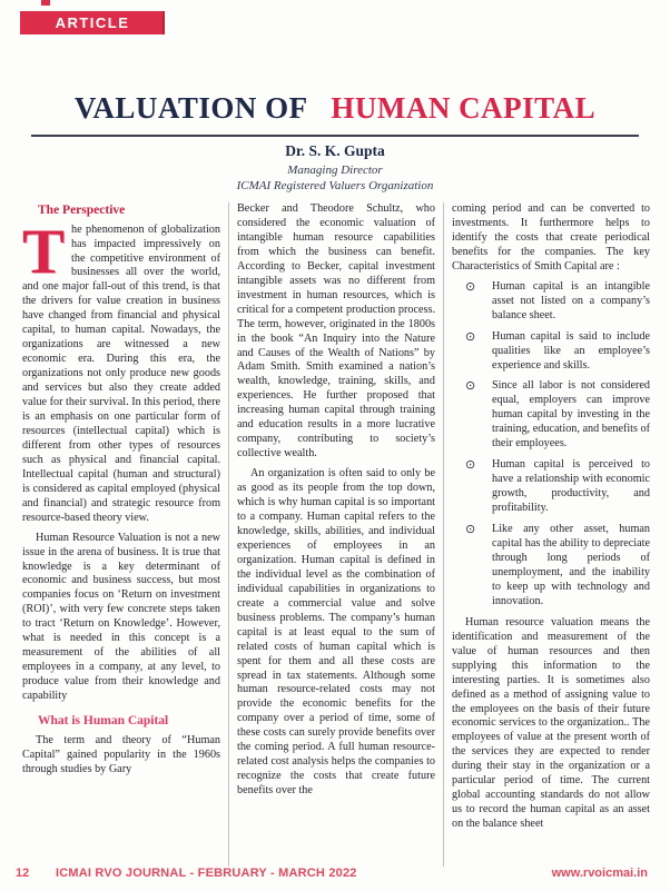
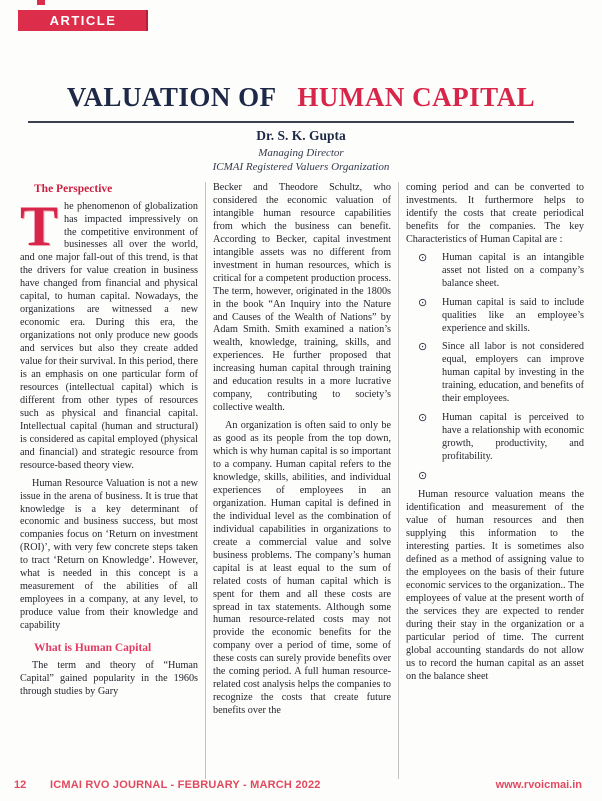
  ARTICLE
  VALUATION OF HUMAN CAPITAL
  Dr. S. K. Gupta
  Managing Director
  ICMAI Registered Valuers Organization
  The Perspective
  T
  he phenomenon of globalization has impacted impressively on the competitive environment of businesses all over the world, and one major fall-out of this trend, is that the drivers for value creation in business have changed from financial and physical capital, to human capital. Nowadays, the organizations are witnessed a new economic era. During this era, the organizations not only produce new goods and services but also they create added value for their survival. In this period, there is an emphasis on one particular form of resources (intellectual capital) which is different from other types of resources such as physical and financial capital. Intellectual capital (human and structural) is considered as capital employed (physical and financial) and strategic resource from resource-based theory view.
  Human Resource Valuation is not a new issue in the arena of business. It is true that knowledge is a key determinant of economic and business success, but most companies focus on ‘Return on investment (ROI)’, with very few concrete steps taken to tract ‘Return on Knowledge’. However, what is needed in this concept is a measurement of the abilities of all employees in a company, at any level, to produce value from their knowledge and capability
  What is Human Capital
  The term and theory of “Human Capital” gained popularity in the 1960s through studies by Gary
  Becker and Theodore Schultz, who considered the economic valuation of intangible human resource capabilities from which the business can benefit. According to Becker, capital investment intangible assets was no different from investment in human resources, which is critical for a competent production process. The term, however, originated in the 1800s in the book “An Inquiry into the Nature and Causes of the Wealth of Nations” by Adam Smith. Smith examined a nation’s wealth, knowledge, training, skills, and experiences. He further proposed that increasing human capital through training and education results in a more lucrative company, contributing to society’s collective wealth.
  An organization is often said to only be as good as its people from the top down, which is why human capital is so important to a company. Human capital refers to the knowledge, skills, abilities, and individual experiences of employees in an organization. Human capital is defined in the individual level as the combination of individual capabilities in organizations to create a commercial value and solve business problems. The company’s human capital is at least equal to the sum of related costs of human capital which is spent for them and all these costs are spread in tax statements. Although some human resource-related costs may not provide the economic benefits for the company over a period of time, some of these costs can surely provide benefits over the coming period. A full human resource-related cost analysis helps the companies to recognize the costs that create future benefits over the
- coming period and can be converted to investments. It furthermore helps to identify the costs that create periodical benefits for the companies. The key Characteristics of Smith Capital are :
+ coming period and can be converted to investments. It furthermore helps to identify the costs that create periodical benefits for the companies. The key Characteristics of Human Capital are :
  ⊙
  Human capital is an intangible asset not listed on a company’s balance sheet.
  ⊙
  Human capital is said to include qualities like an employee’s experience and skills.
  ⊙
  Since all labor is not considered equal, employers can improve human capital by investing in the training, education, and benefits of their employees.
  ⊙
  Human capital is perceived to have a relationship with economic growth, productivity, and profitability.
  ⊙
- Like any other asset, human capital has the ability to depreciate through long periods of unemployment, and the inability to keep up with technology and innovation.
  Human resource valuation means the identification and measurement of the value of human resources and then supplying this information to the interesting parties. It is sometimes also defined as a method of assigning value to the employees on the basis of their future economic services to the organization.. The employees of value at the present worth of the services they are expected to render during their stay in the organization or a particular period of time. The current global accounting standards do not allow us to record the human capital as an asset on the balance sheet
  12
  ICMAI RVO JOURNAL - FEBRUARY - MARCH 2022
  www.rvoicmai.in
